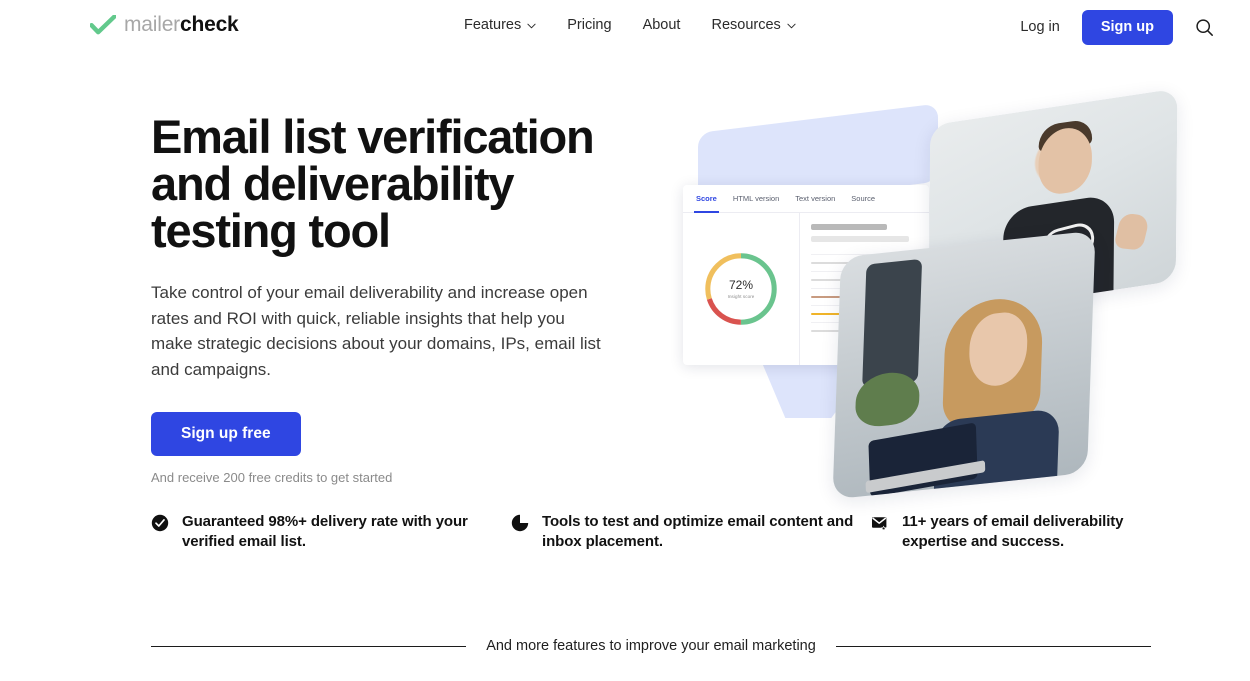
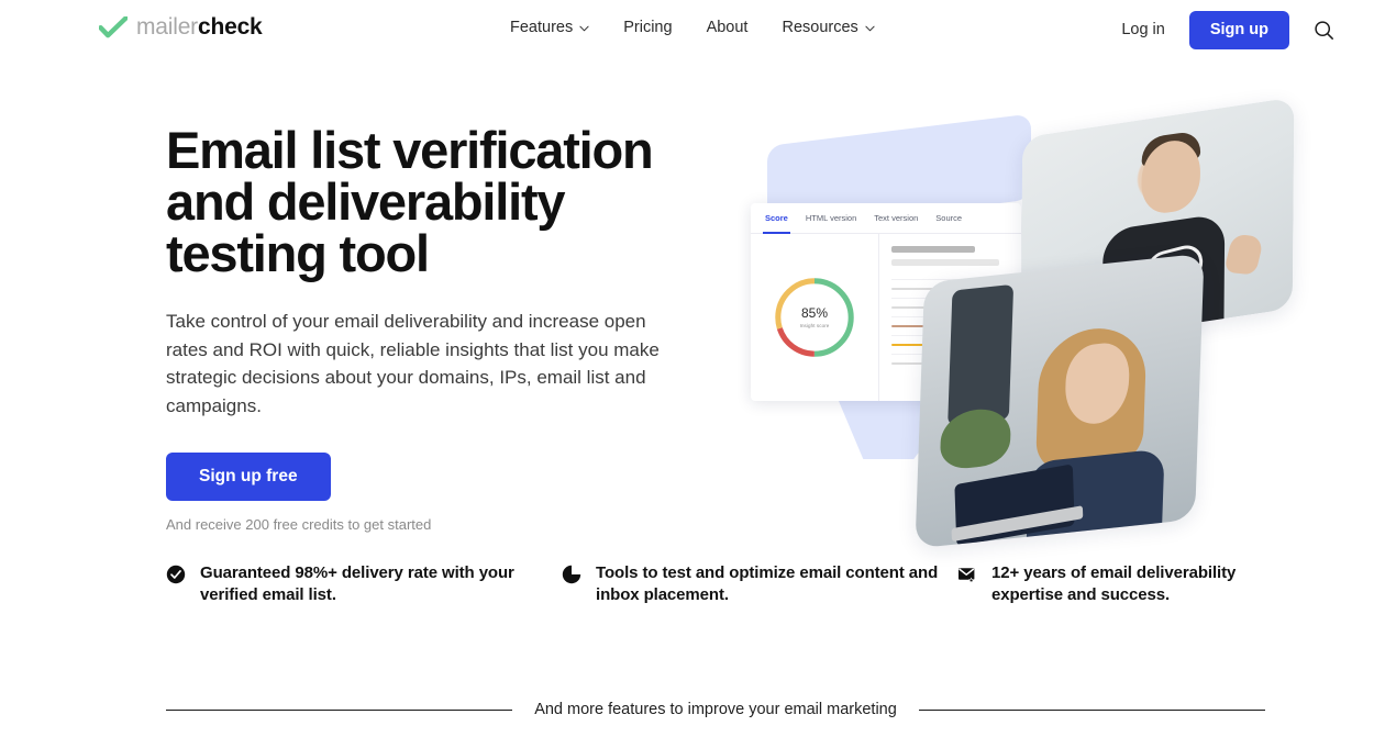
  mailercheck
  Features
  Pricing
  About
  Resources
  Log in
  Sign up
  Email list verification
  and deliverability
  testing tool
- Take control of your email deliverability and increase open rates and ROI with quick, reliable insights that help you make strategic decisions about your domains, IPs, email list and campaigns.
+ Take control of your email deliverability and increase open rates and ROI with quick, reliable insights that list you make strategic decisions about your domains, IPs, email list and campaigns.
  Sign up free
  And receive 200 free credits to get started
  Score
  HTML version
  Text version
  Source
- 72%
+ 85%
  Guaranteed 98%+ delivery rate with your verified email list.
  Tools to test and optimize email content and inbox placement.
- 11+ years of email deliverability expertise and success.
+ 12+ years of email deliverability expertise and success.
  And more features to improve your email marketing
